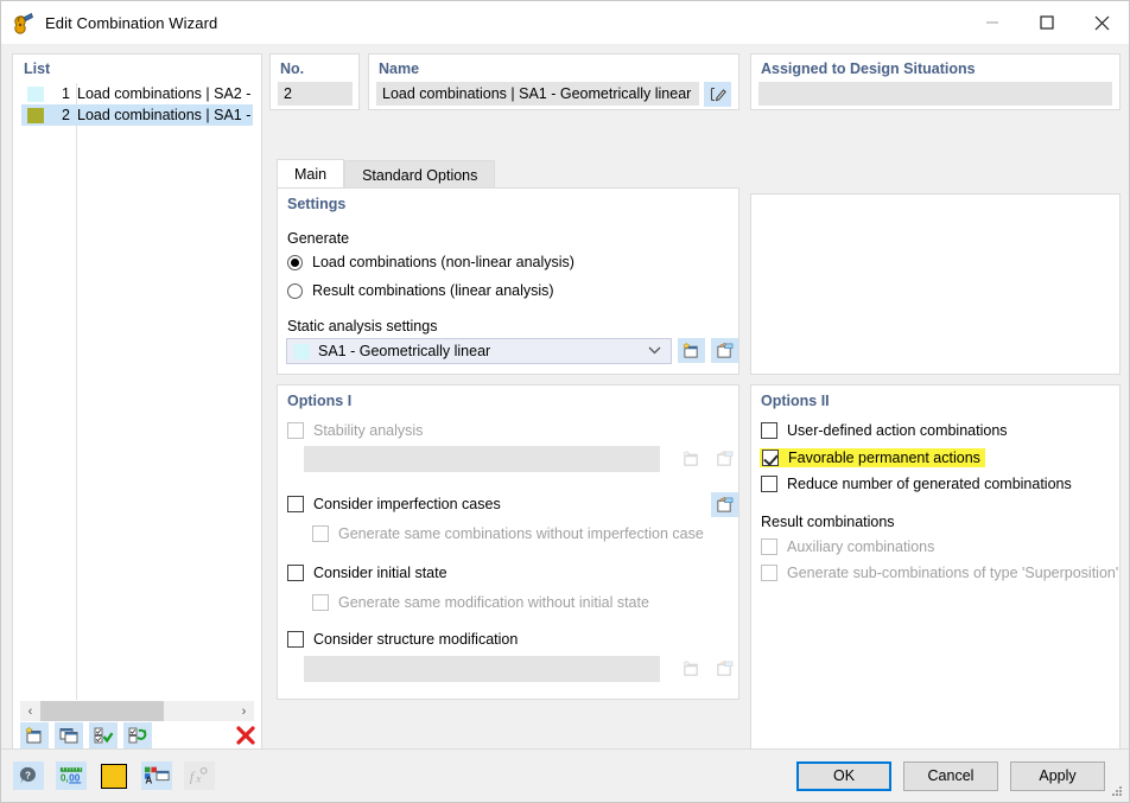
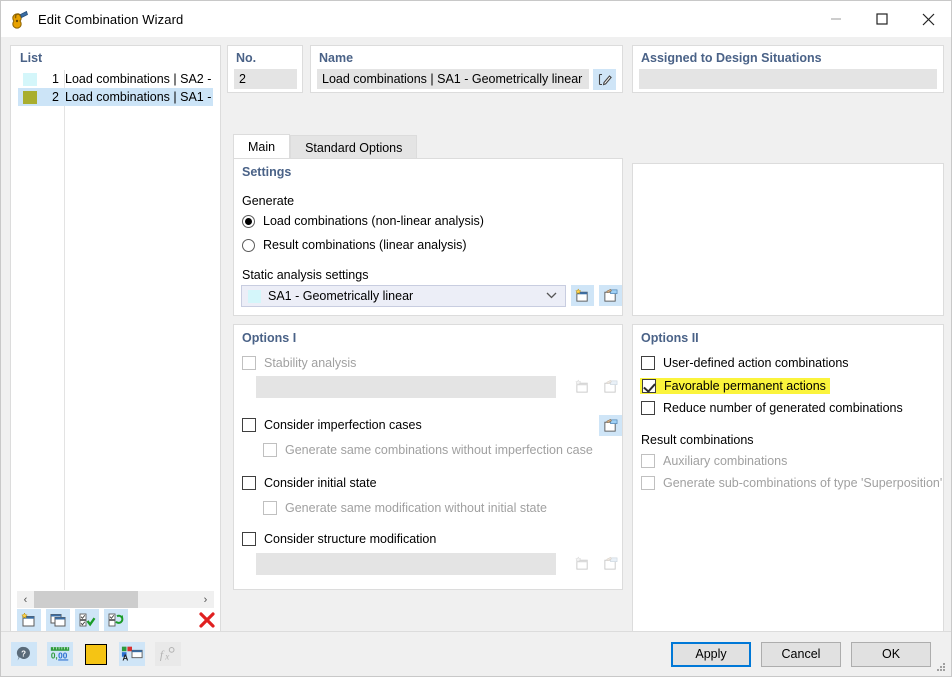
  Edit Combination Wizard
  List
  1
  Load combinations | SA2 -
  2
  Load combinations | SA1 -
  ‹
  ›
  No.
  2
  Name
  Load combinations | SA1 - Geometrically linear
  Assigned to Design Situations
  Main
  Standard Options
  Settings
  Generate
  Load combinations (non-linear analysis)
  Result combinations (linear analysis)
  Static analysis settings
  SA1 - Geometrically linear
  Options I
  Stability analysis
  Consider imperfection cases
  Generate same combinations without imperfection case
  Consider initial state
  Generate same modification without initial state
  Consider structure modification
  Options II
  User-defined action combinations
  Favorable permanent actions
  Reduce number of generated combinations
  Result combinations
  Auxiliary combinations
  Generate sub-combinations of type 'Superposition'
  ?
  0,
  00
  A
  f
  x
- OK
+ Apply
  Cancel
- Apply
+ OK
